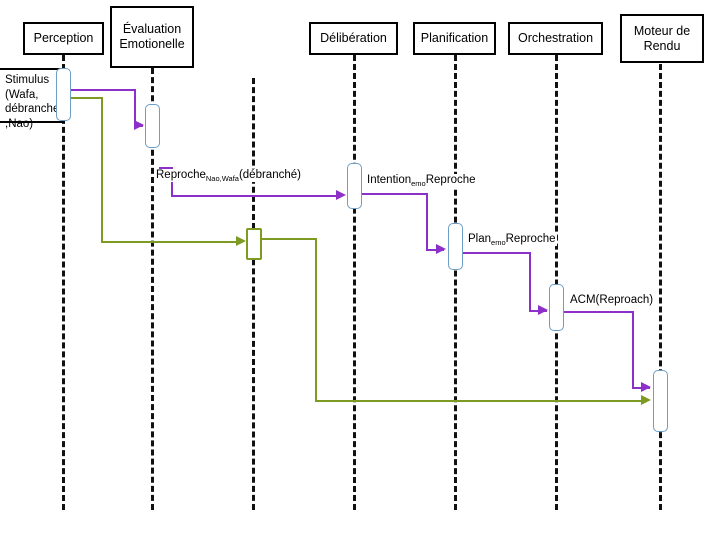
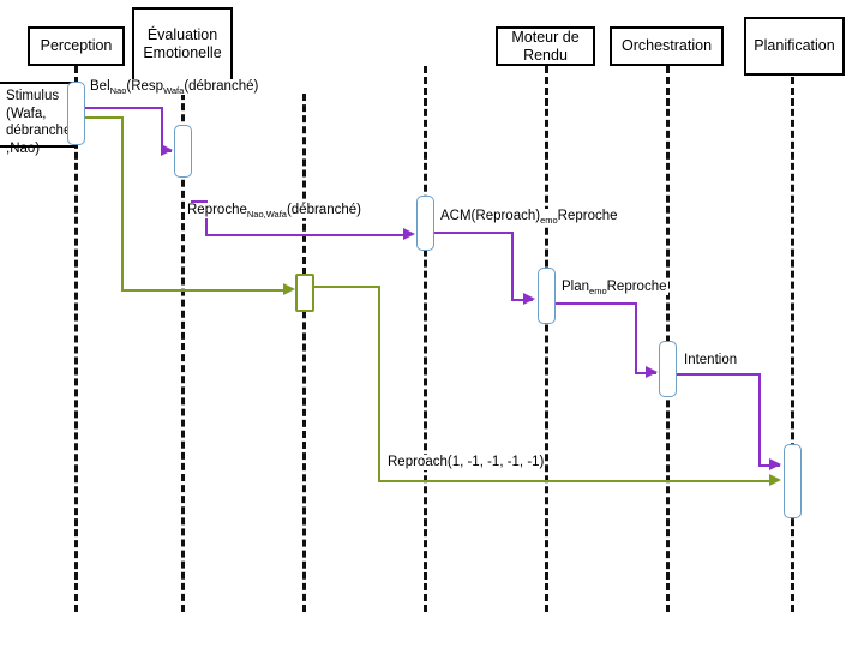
  Perception
  Évaluation Emotionelle
- Délibération
- Planification
+ Moteur de Rendu
  Orchestration
- Moteur de Rendu
+ Planification
  Stimulus (Wafa, débranch ,Nao)
+ BelNao(RespWafa(débranché)
  ReprocheNao,Wafa(débranché)
- IntentionemoReproche
+ ACM(Reproach)emoReproche
  PlanemoReproche
- ACM(Reproach)
+ Intention
+ Reproach(1, -1, -1, -1, -1)
